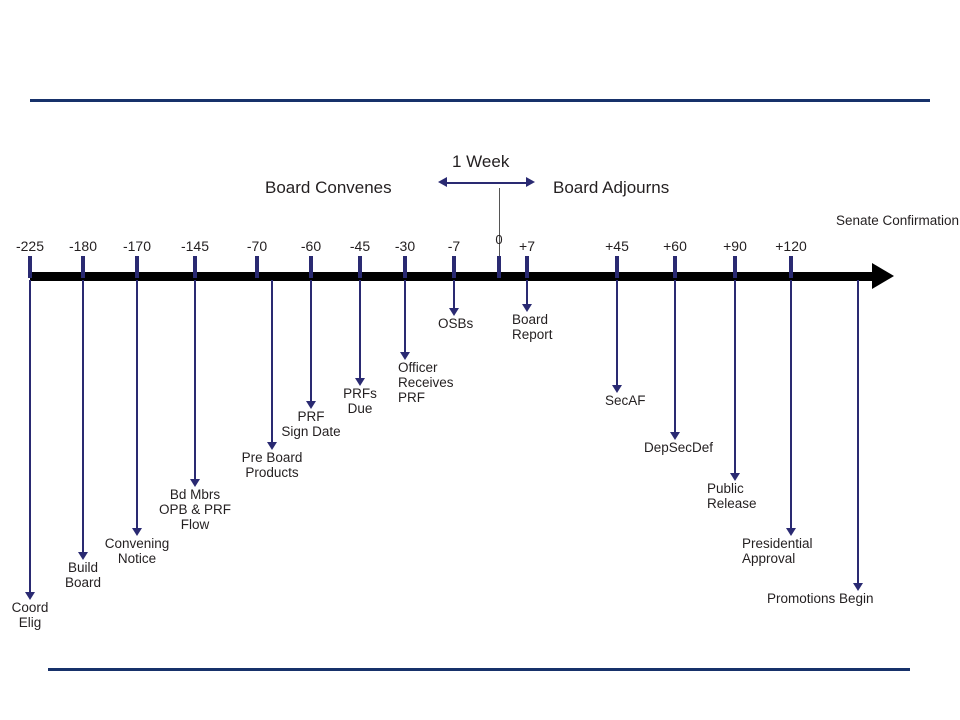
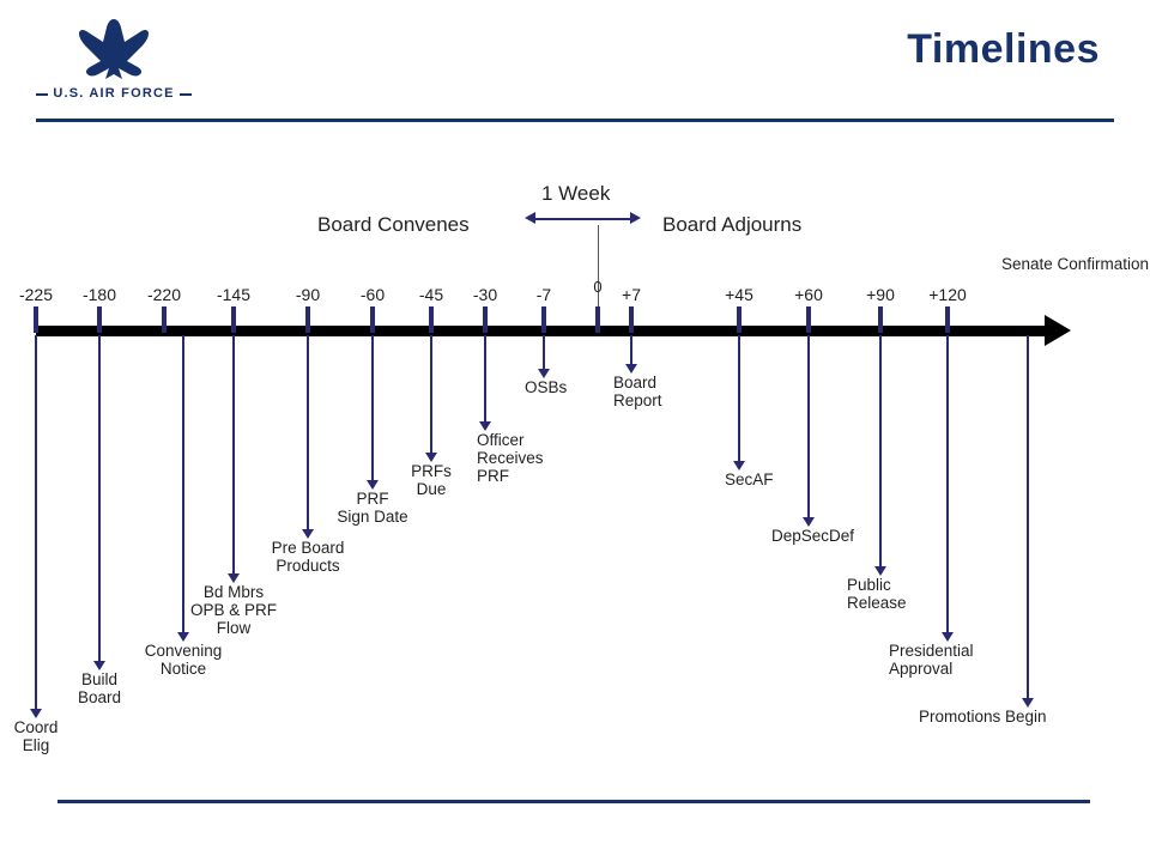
+ U.S. AIR FORCE
+ Timelines
  1 Week
  Board Convenes
  Board Adjourns
  Senate Confirmation
  -225
  -180
- -170
+ -220
  -145
- -70
+ -90
  -60
  -45
  -30
  -7
  0
  +7
  +45
  +60
  +90
  +120
  Coord
  Elig
  Build
  Board
  Convening
  Notice
  Bd Mbrs
  OPB & PRF
  Flow
  Pre Board
  Products
  PRF
  Sign Date
  PRFs
  Due
  Officer
  Receives
  PRF
  OSBs
  Board
  Report
  SecAF
  DepSecDef
  Public
  Release
  Presidential
  Approval
  Promotions Begin
